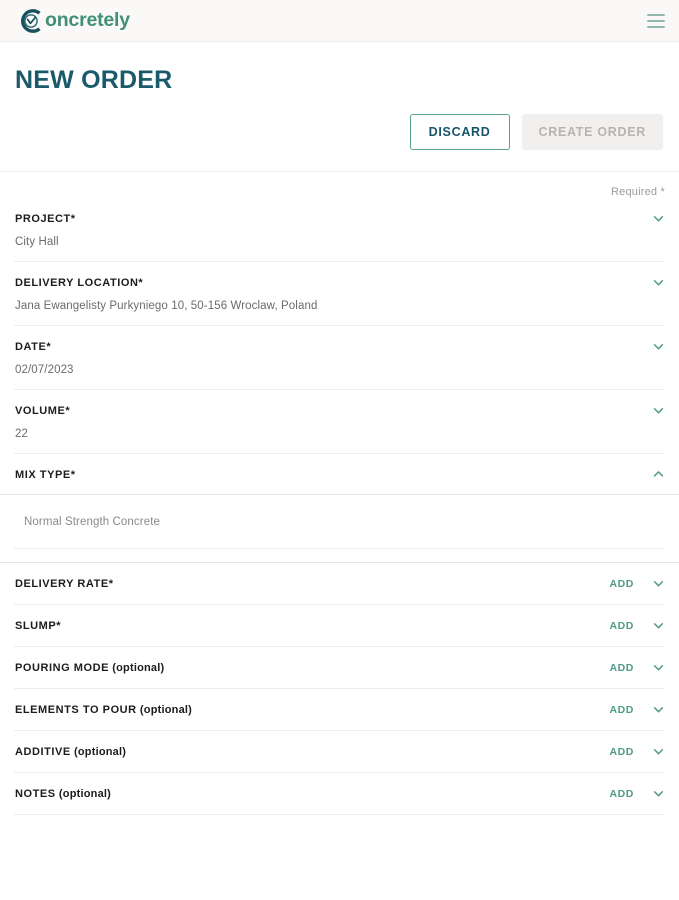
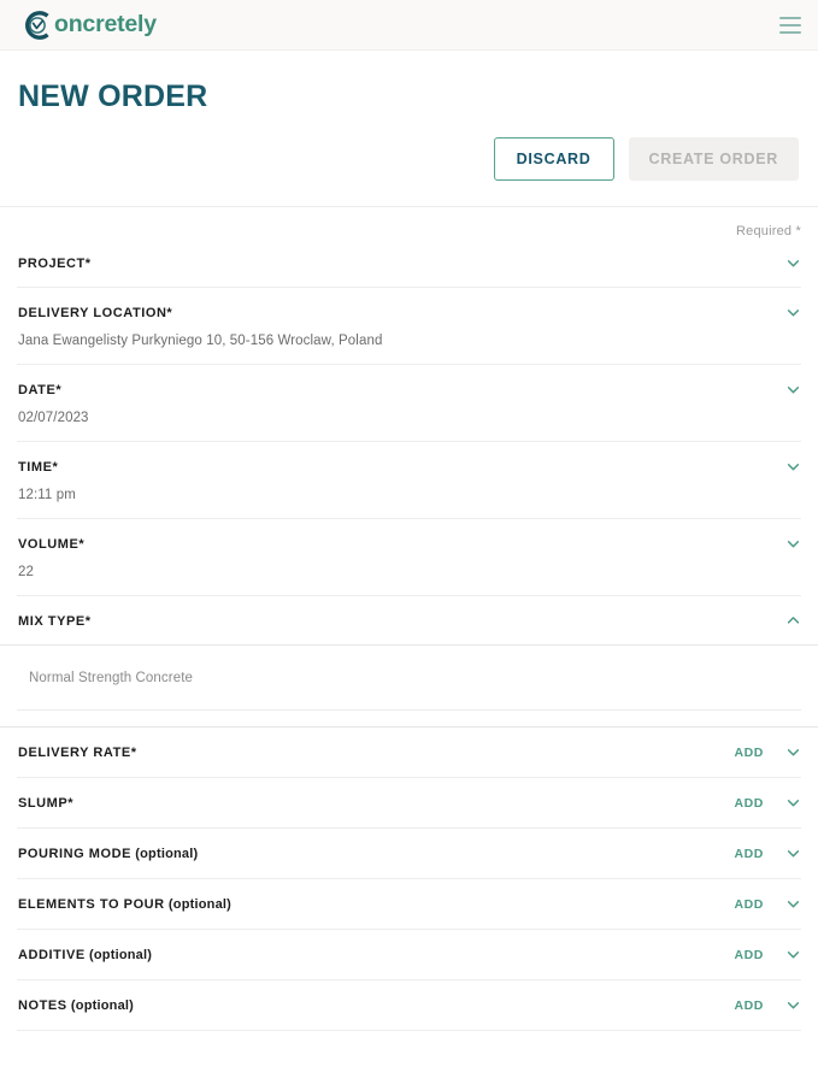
  oncretely
  NEW ORDER
  DISCARD
  CREATE ORDER
  Required *
  PROJECT*
- City Hall
  DELIVERY LOCATION*
  Jana Ewangelisty Purkyniego 10, 50-156 Wroclaw, Poland
  DATE*
  02/07/2023
+ TIME*
+ 12:11 pm
  VOLUME*
  22
  MIX TYPE*
  Normal Strength Concrete
  DELIVERY RATE*
  ADD
  SLUMP*
  ADD
  POURING MODE (optional)
  ADD
  ELEMENTS TO POUR (optional)
  ADD
  ADDITIVE (optional)
  ADD
  NOTES (optional)
  ADD
